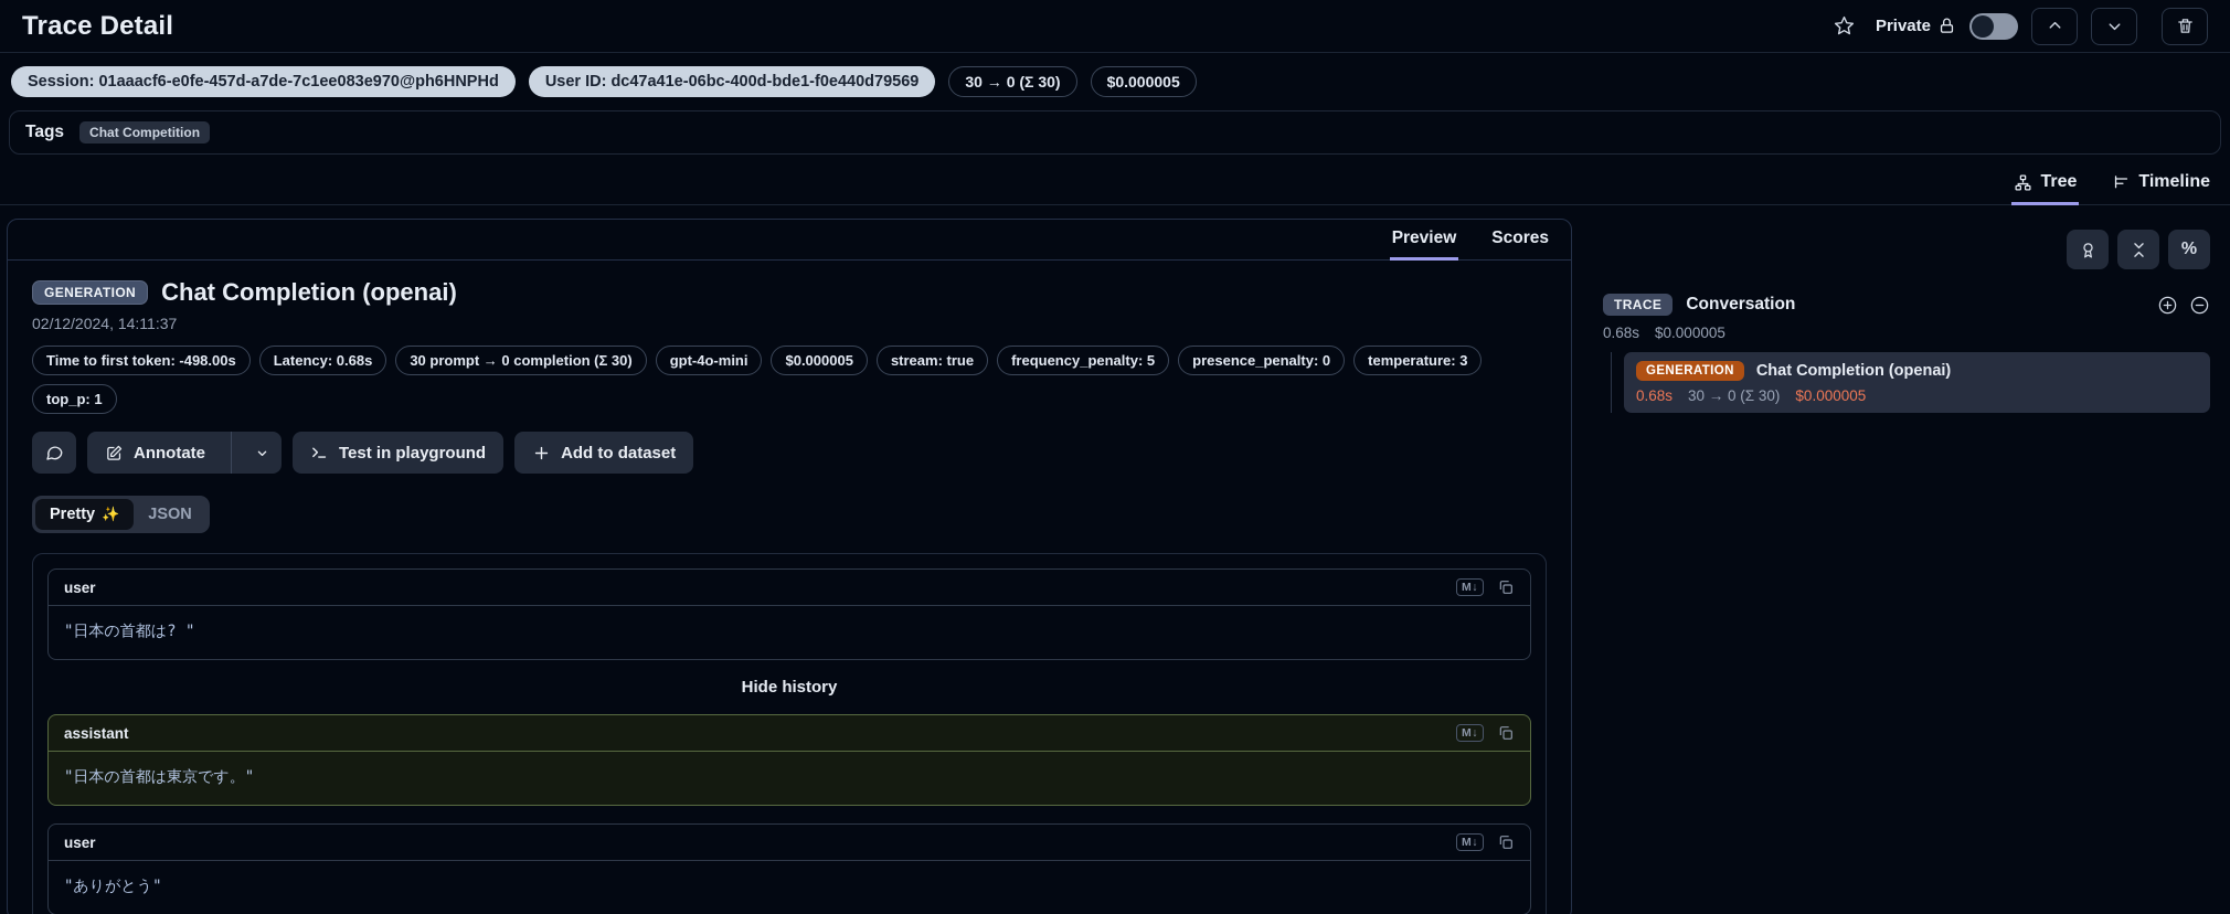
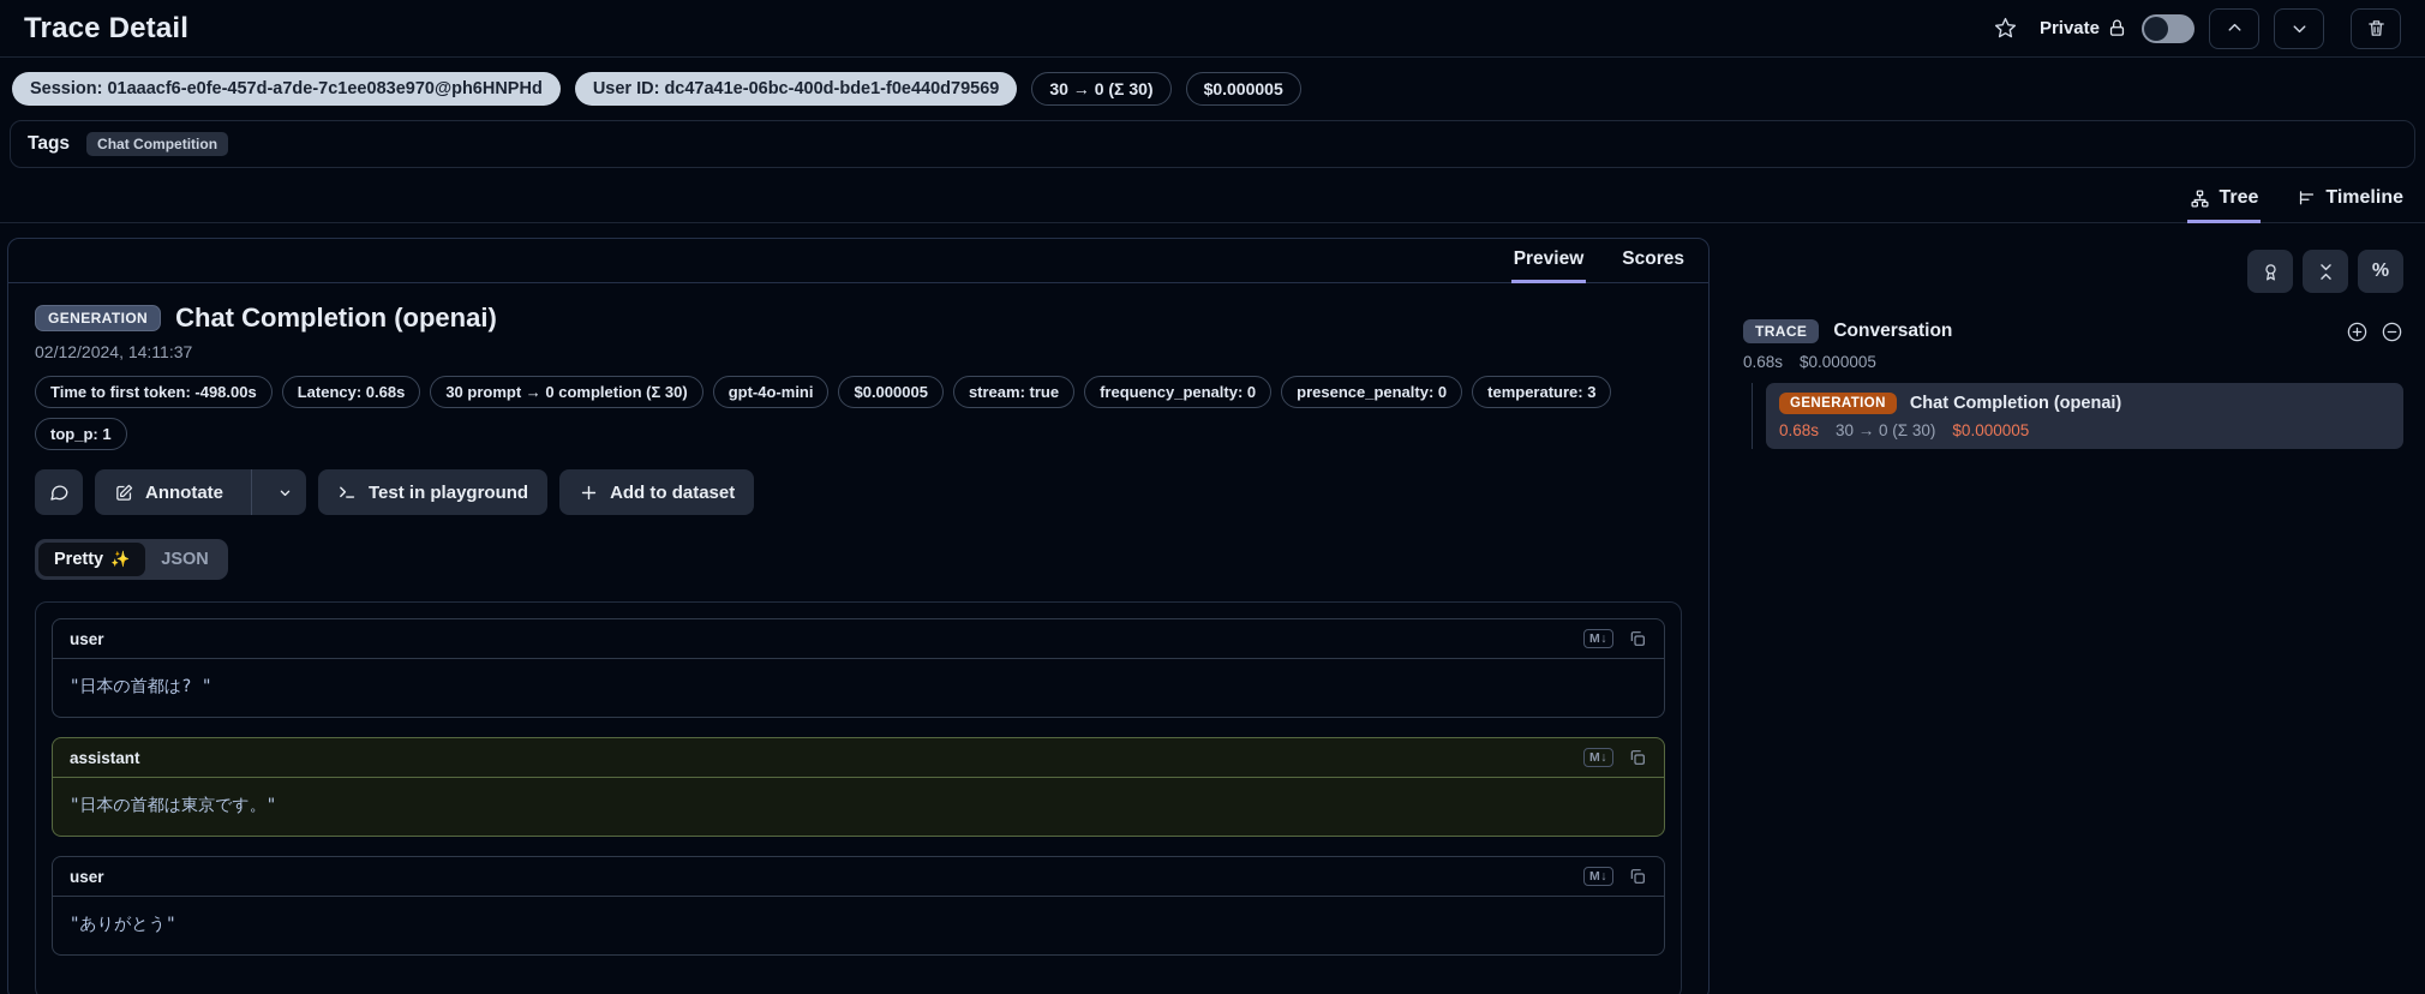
  Trace Detail
  Private
  Session: 01aaacf6-e0fe-457d-a7de-7c1ee083e970@ph6HNPHd
  User ID: dc47a41e-06bc-400d-bde1-f0e440d79569
  30 → 0 (Σ 30)
  $0.000005
  Tags
  Chat Competition
  Tree
  Timeline
  Preview
  Scores
  GENERATION
  Chat Completion (openai)
  02/12/2024, 14:11:37
  Time to first token: -498.00s
  Latency: 0.68s
  30 prompt → 0 completion (Σ 30)
  gpt-4o-mini
  $0.000005
  stream: true
- frequency_penalty: 5
+ frequency_penalty: 0
  presence_penalty: 0
  temperature: 3
  top_p: 1
  Annotate
  Test in playground
  Add to dataset
  Pretty
  ✨
  JSON
  user
  M↓
  "日本の首都は? "
- Hide history
  assistant
  M↓
  "日本の首都は東京です。"
  user
  M↓
  "ありがとう"
  %
  TRACE
  Conversation
  0.68s
  $0.000005
  GENERATION
  Chat Completion (openai)
  0.68s
  30 → 0 (Σ 30)
  $0.000005
